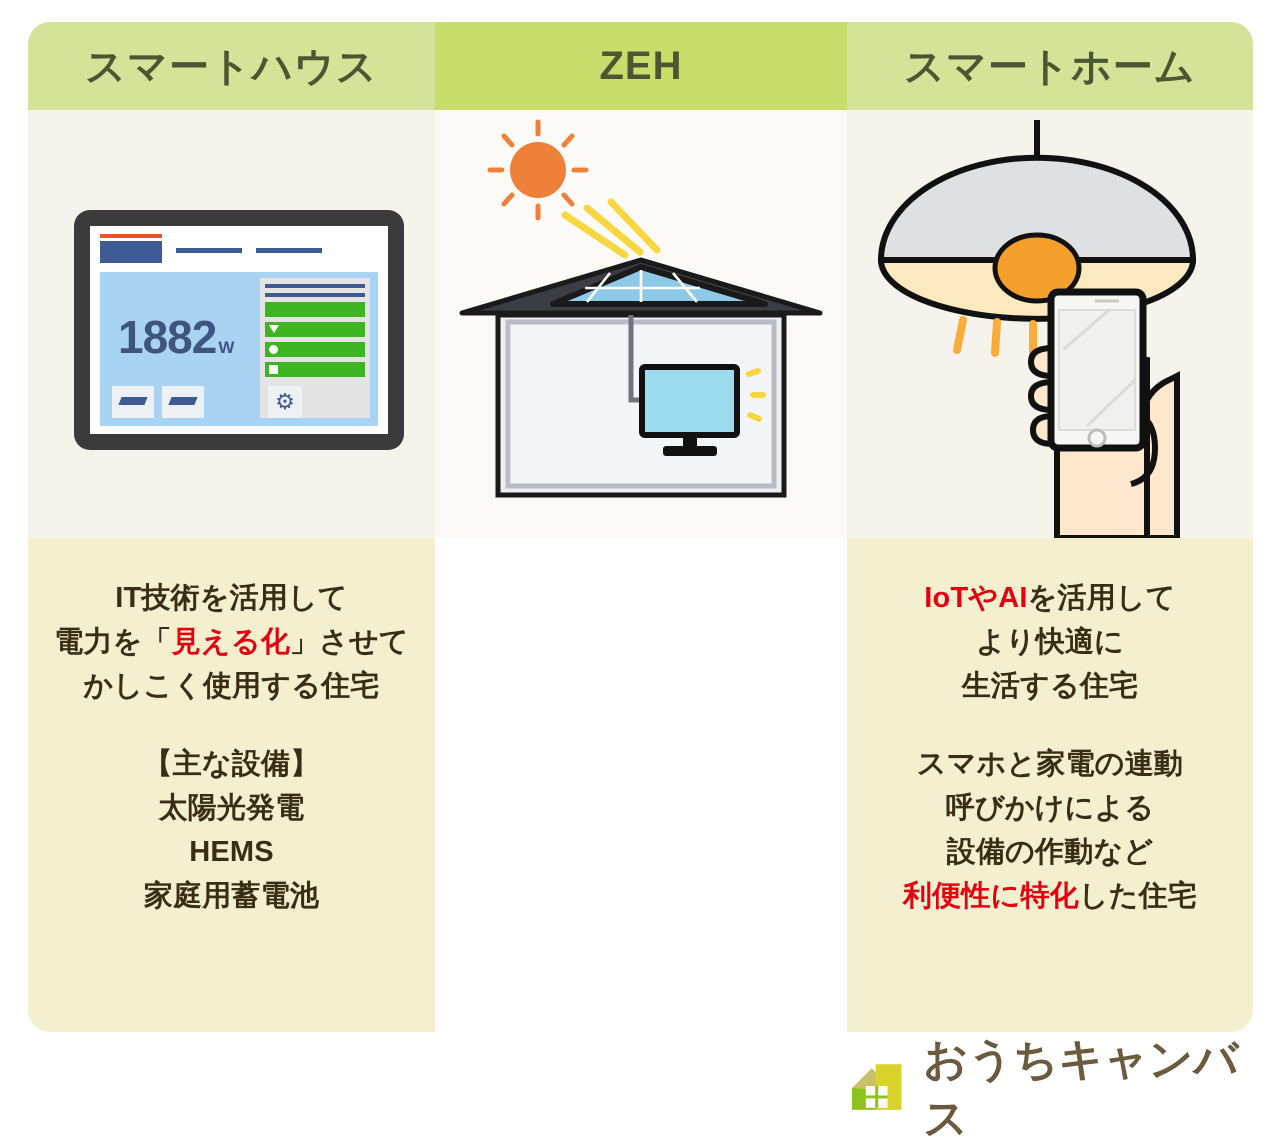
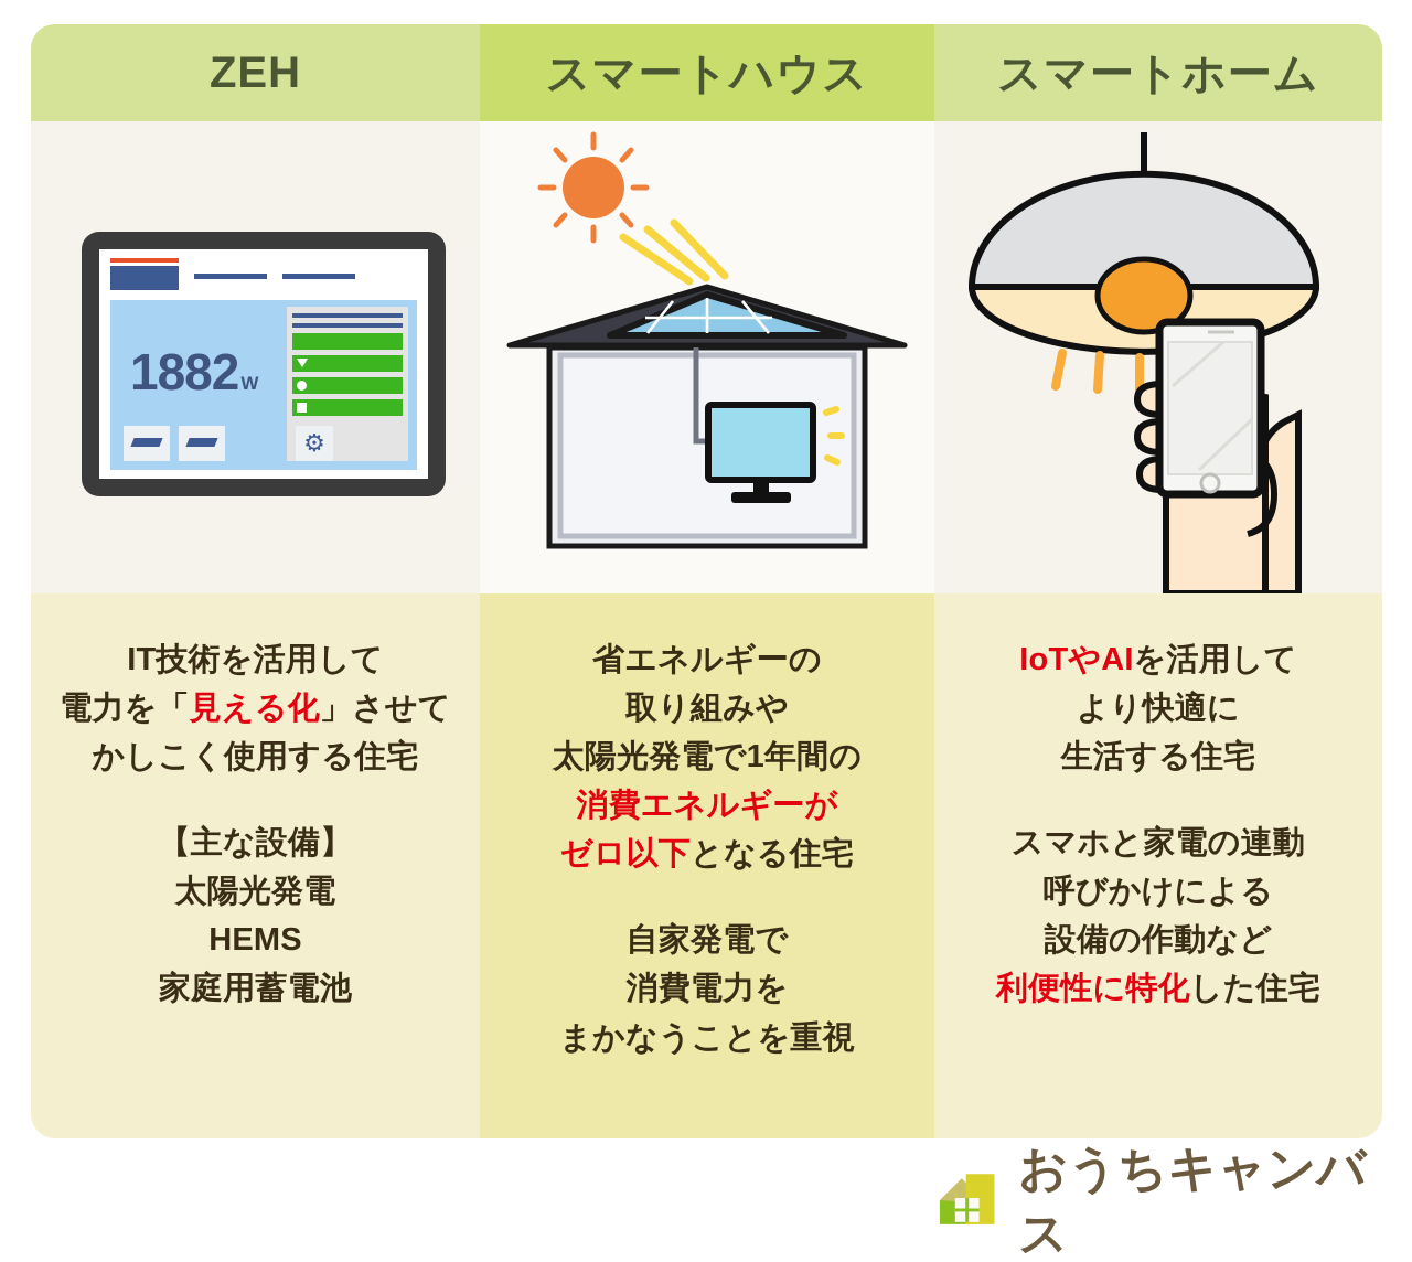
- スマートハウス
+ ZEH
  1882W
  ⚙
  IT技術を活用して
  電力を「見える化」させて
  かしこく使用する住宅
  【主な設備】
  太陽光発電
  HEMS
  家庭用蓄電池
- ZEH
+ スマートハウス
+ 省エネルギーの
+ 取り組みや
+ 太陽光発電で1年間の
+ 消費エネルギーが
+ ゼロ以下となる住宅
+ 自家発電で
+ 消費電力を
+ まかなうことを重視
  スマートホーム
  IoTやAIを活用して
  より快適に
  生活する住宅
  スマホと家電の連動
  呼びかけによる
  設備の作動など
  利便性に特化した住宅
  おうちキャンバス
